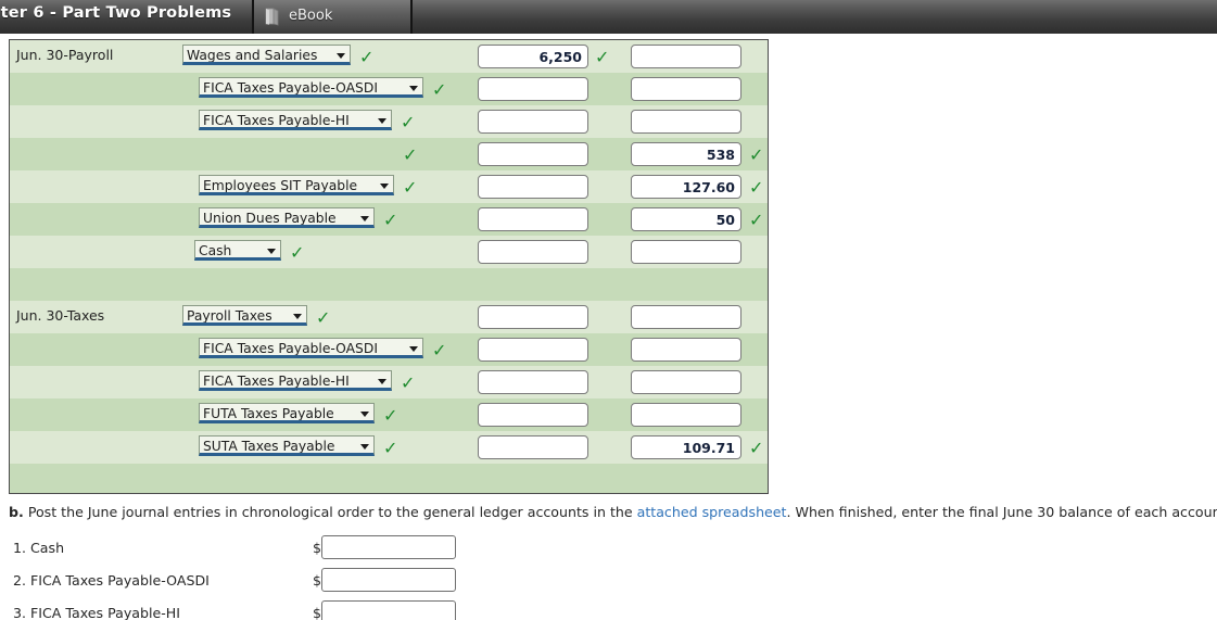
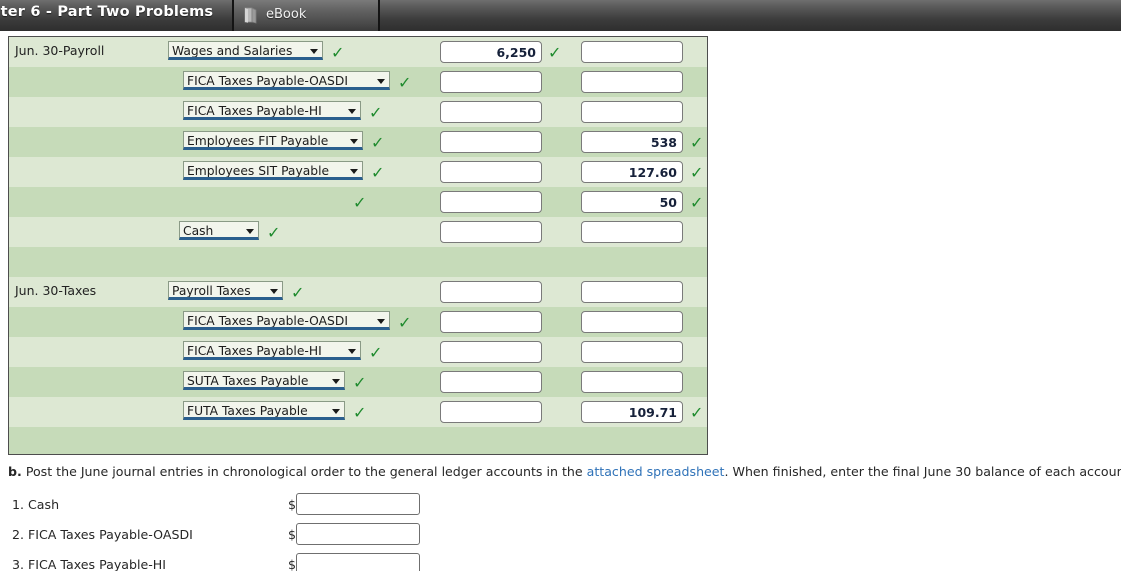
  ter 6 - Part Two Problems
  eBook
  Jun. 30-Payroll
  Wages and Salaries
  ✓
  6,250
  ✓
  FICA Taxes Payable-OASDI
  ✓
  FICA Taxes Payable-HI
  ✓
+ Employees FIT Payable
  ✓
  538
  ✓
  Employees SIT Payable
  ✓
  127.60
  ✓
- Union Dues Payable
  ✓
  50
  ✓
  Cash
  ✓
  Jun. 30-Taxes
  Payroll Taxes
  ✓
  FICA Taxes Payable-OASDI
  ✓
  FICA Taxes Payable-HI
  ✓
- FUTA Taxes Payable
+ SUTA Taxes Payable
  ✓
- SUTA Taxes Payable
+ FUTA Taxes Payable
  ✓
  109.71
  ✓
  b. Post the June journal entries in chronological order to the general ledger accounts in the attached spreadsheet. When finished, enter the final June 30 balance of each accou
  1. Cash
  $
  2. FICA Taxes Payable-OASDI
  $
  3. FICA Taxes Payable-HI
  $
